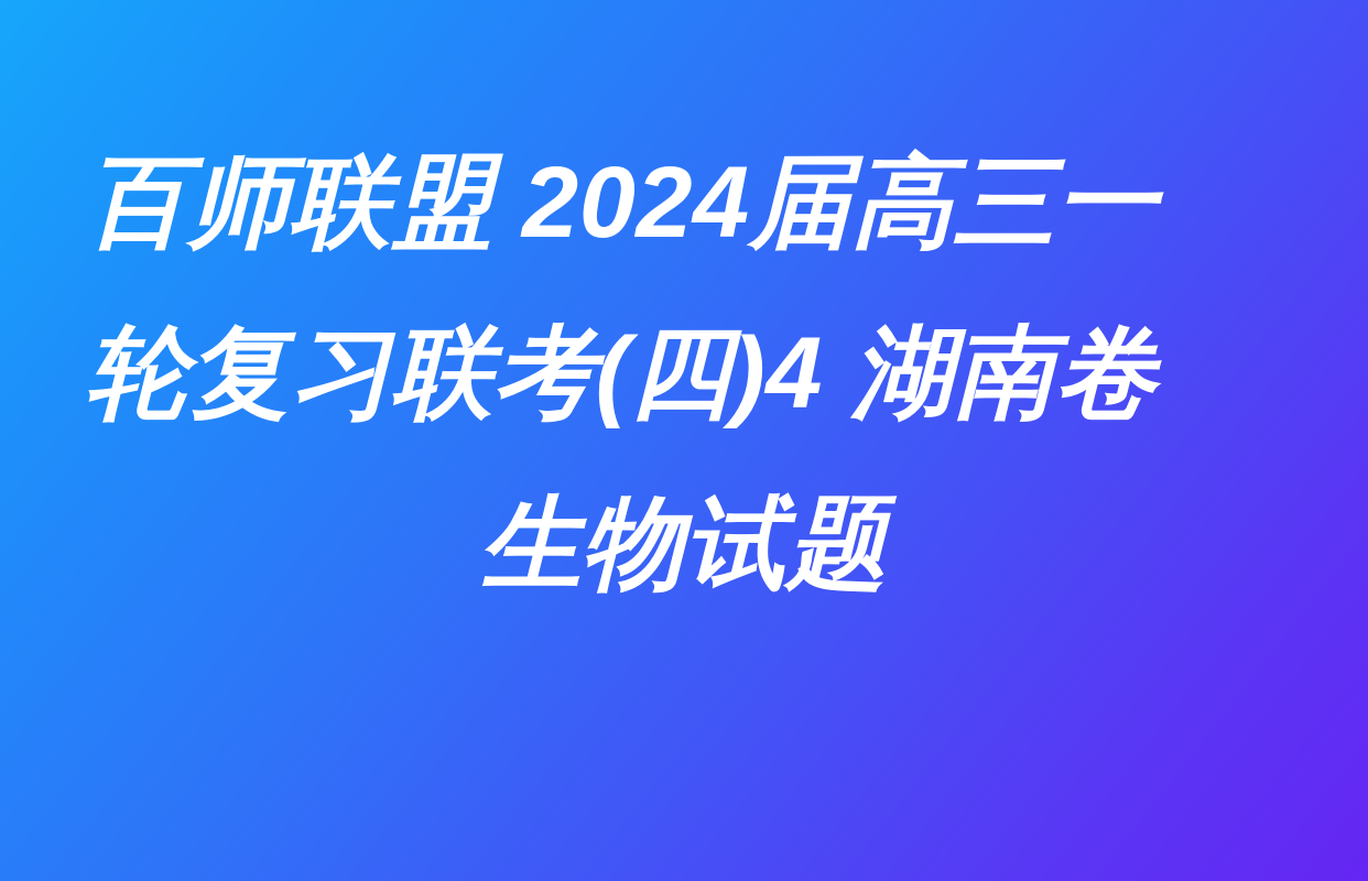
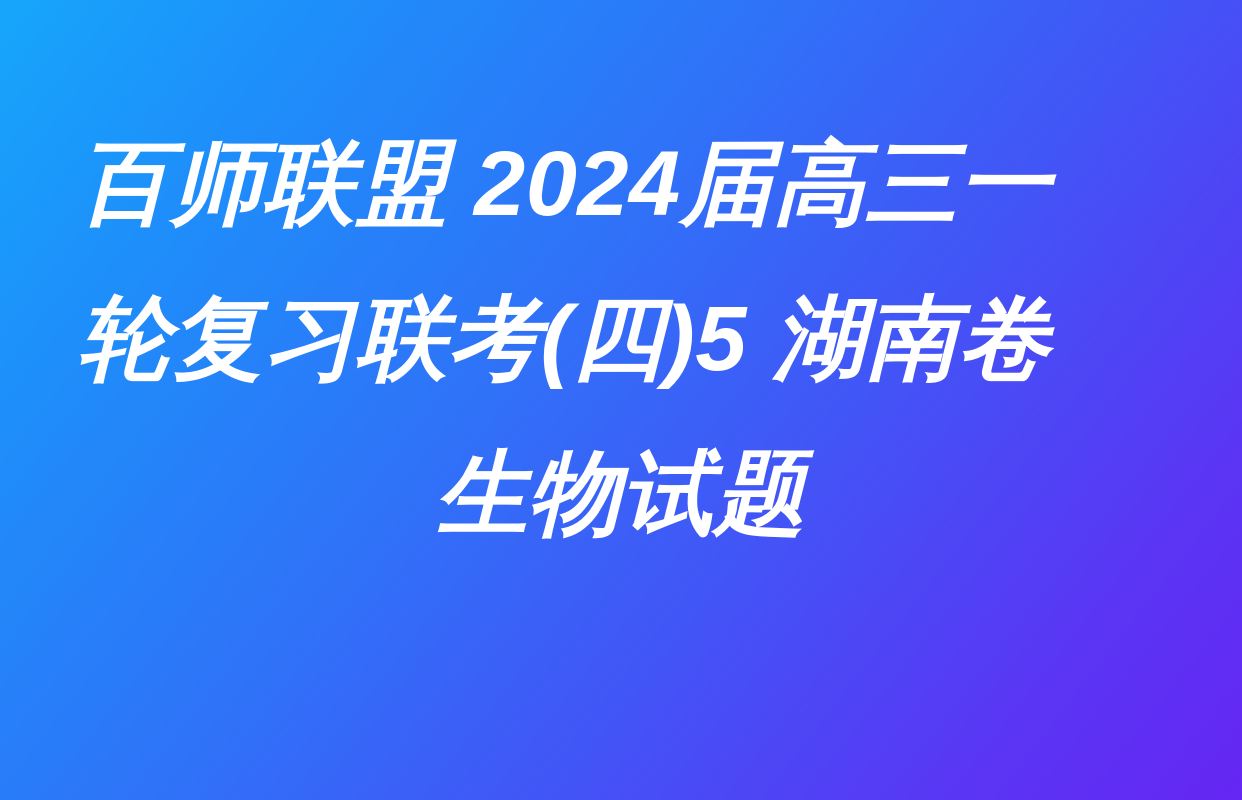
  百师联盟 2024届高三一
- 轮复习联考(四)4 湖南卷
+ 轮复习联考(四)5 湖南卷
  生物试题
